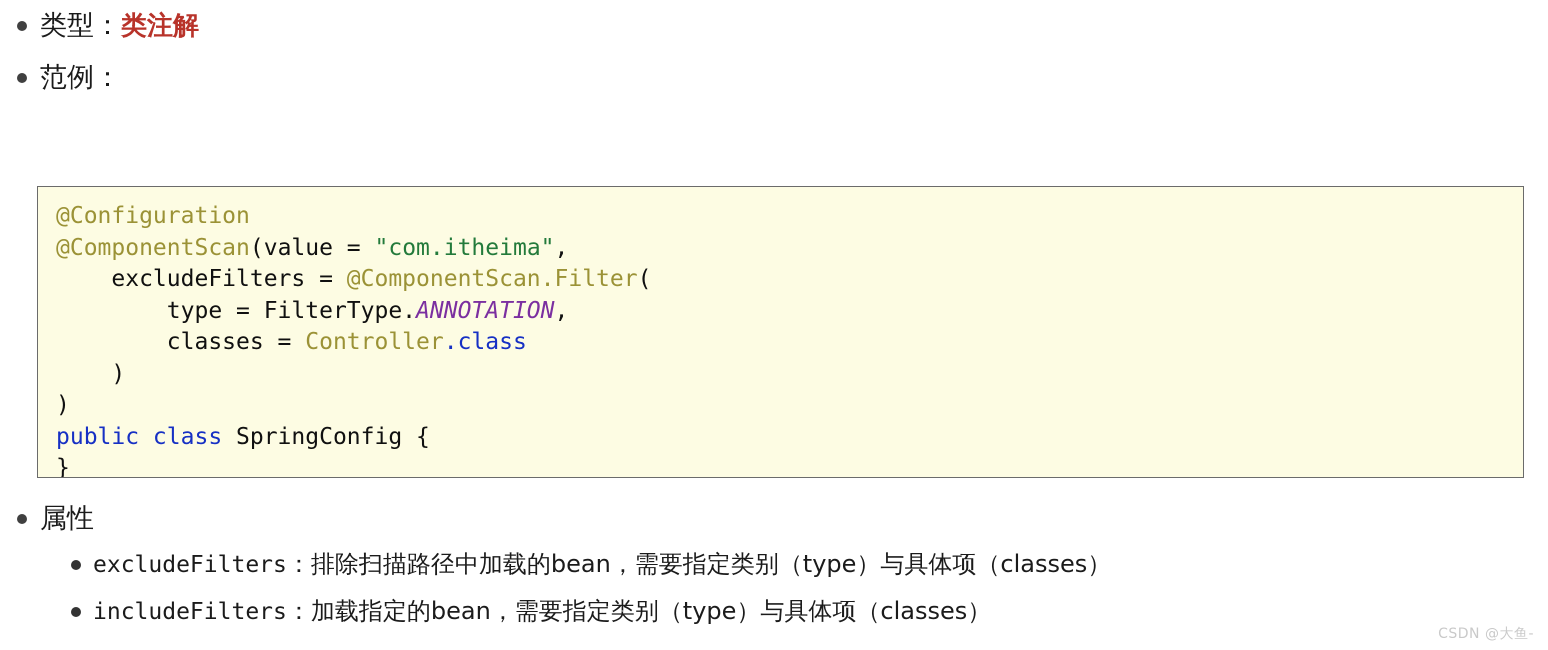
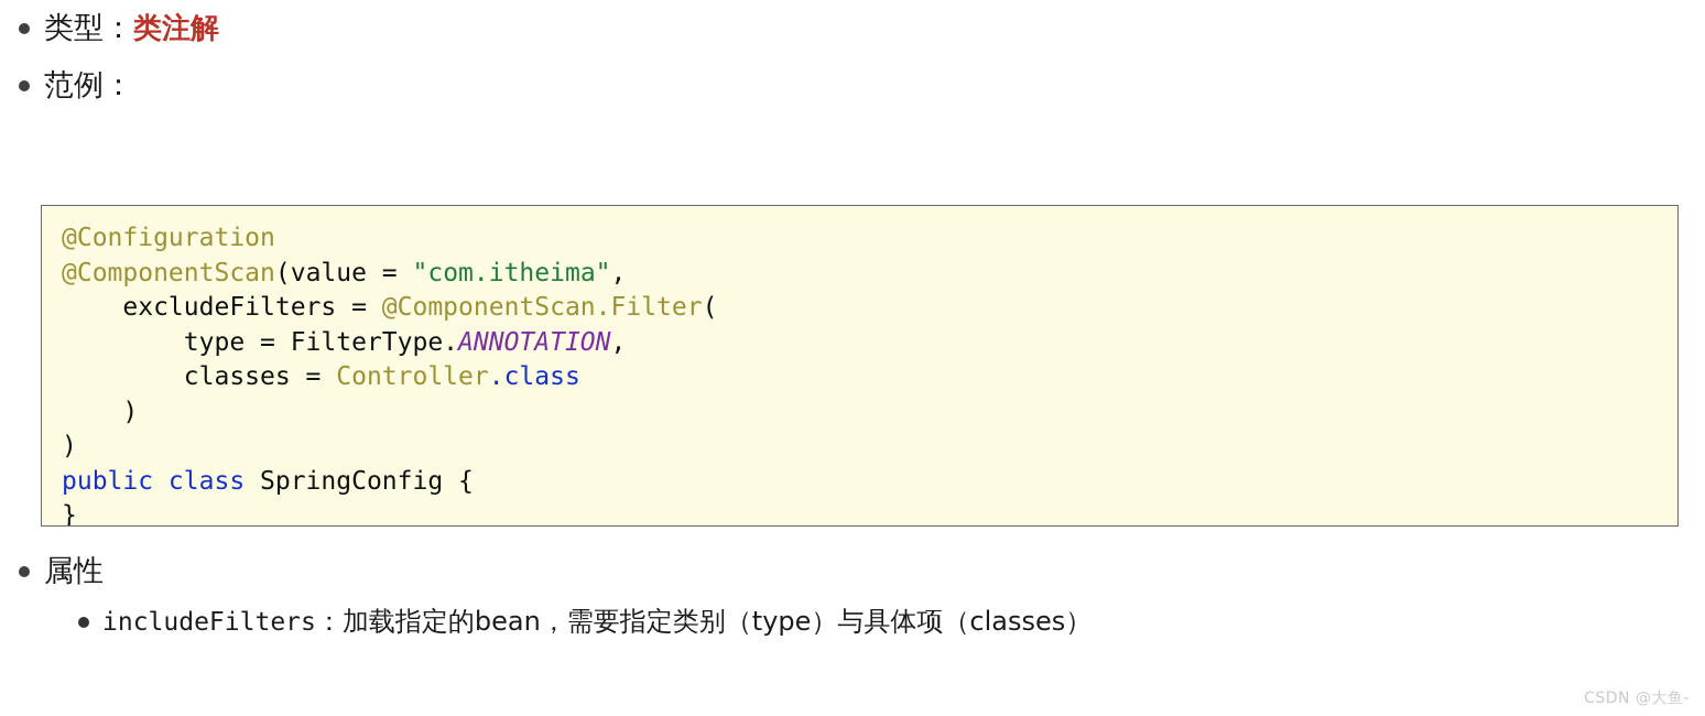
  类型：类注解
  范例：
  @Configuration @ComponentScan(value = "com.itheima", excludeFilters = @ComponentScan.Filter( type = FilterType.ANNOTATION, classes = Controller.class ) ) public class SpringConfig { }
  属性
- excludeFilters：排除扫描路径中加载的bean，需要指定类别（type）与具体项（classes）
  includeFilters：加载指定的bean，需要指定类别（type）与具体项（classes）
  CSDN @大鱼-
